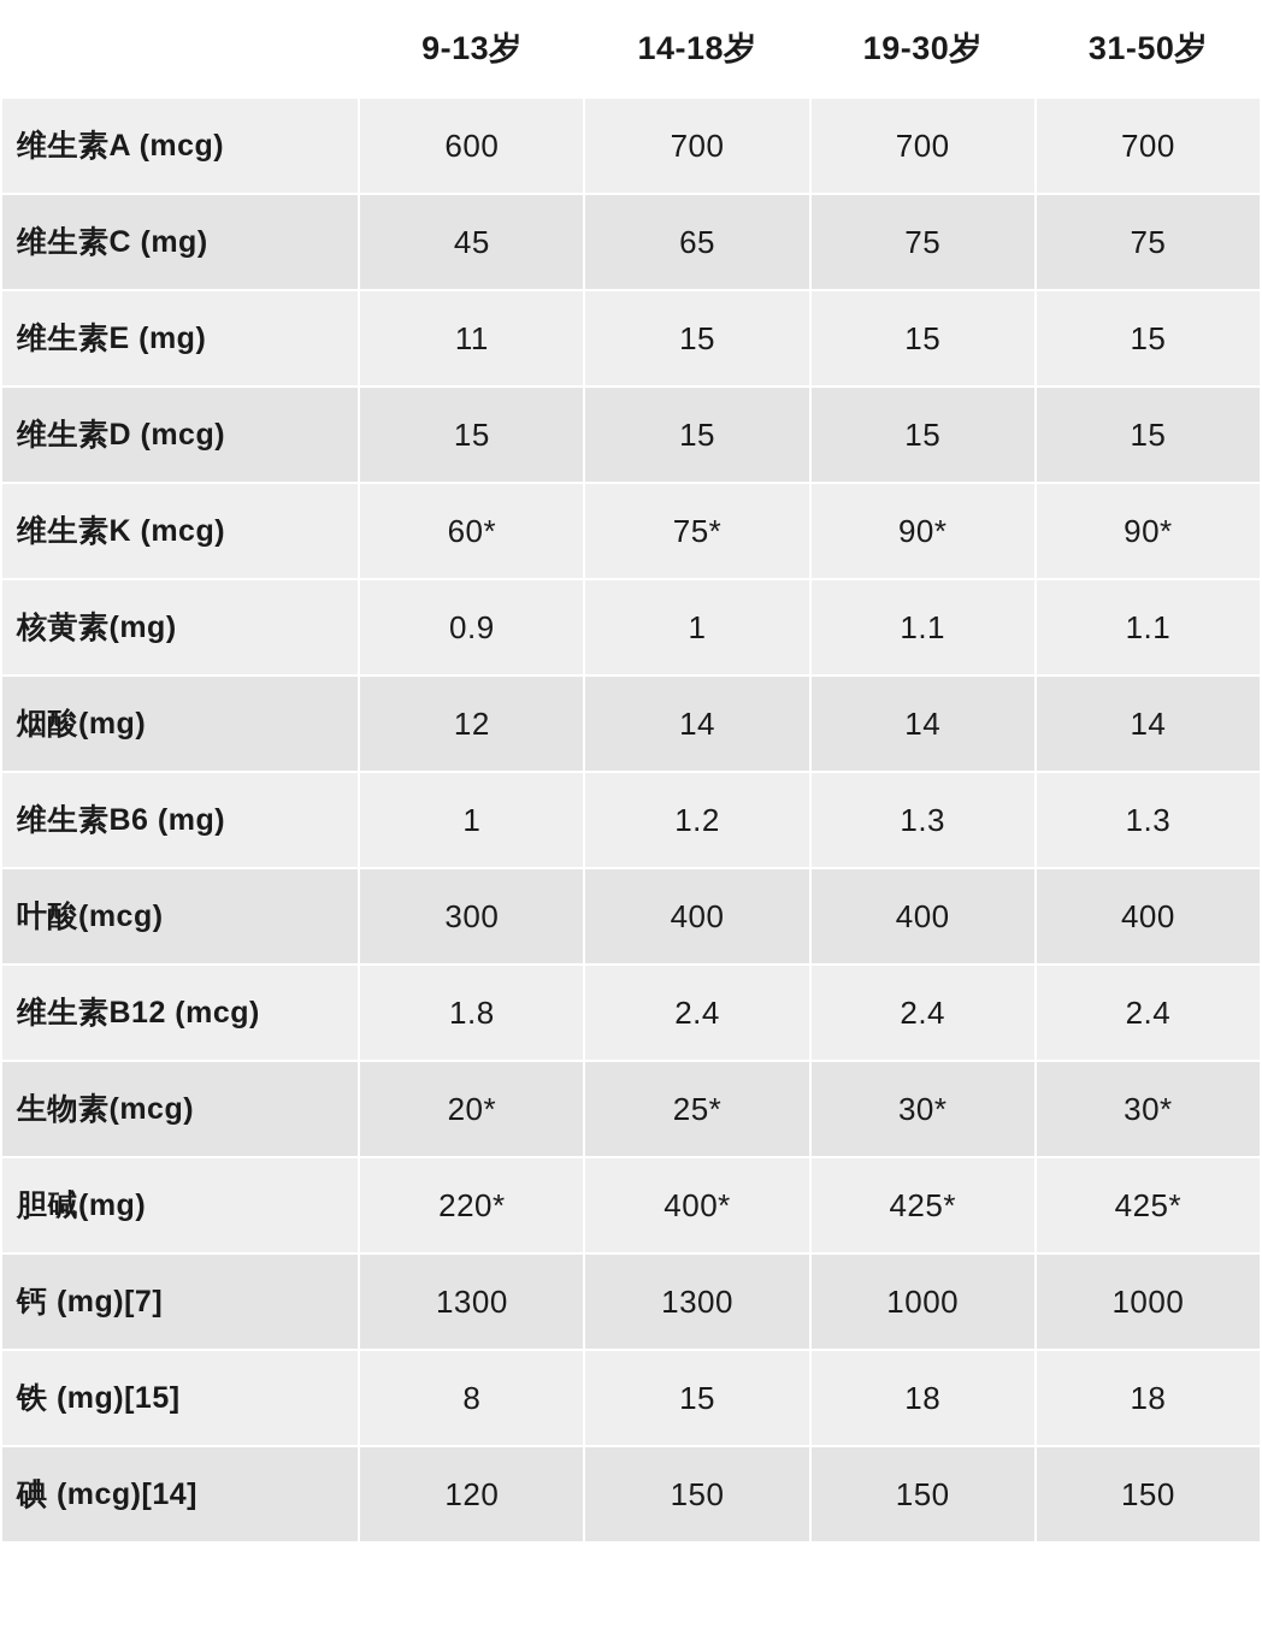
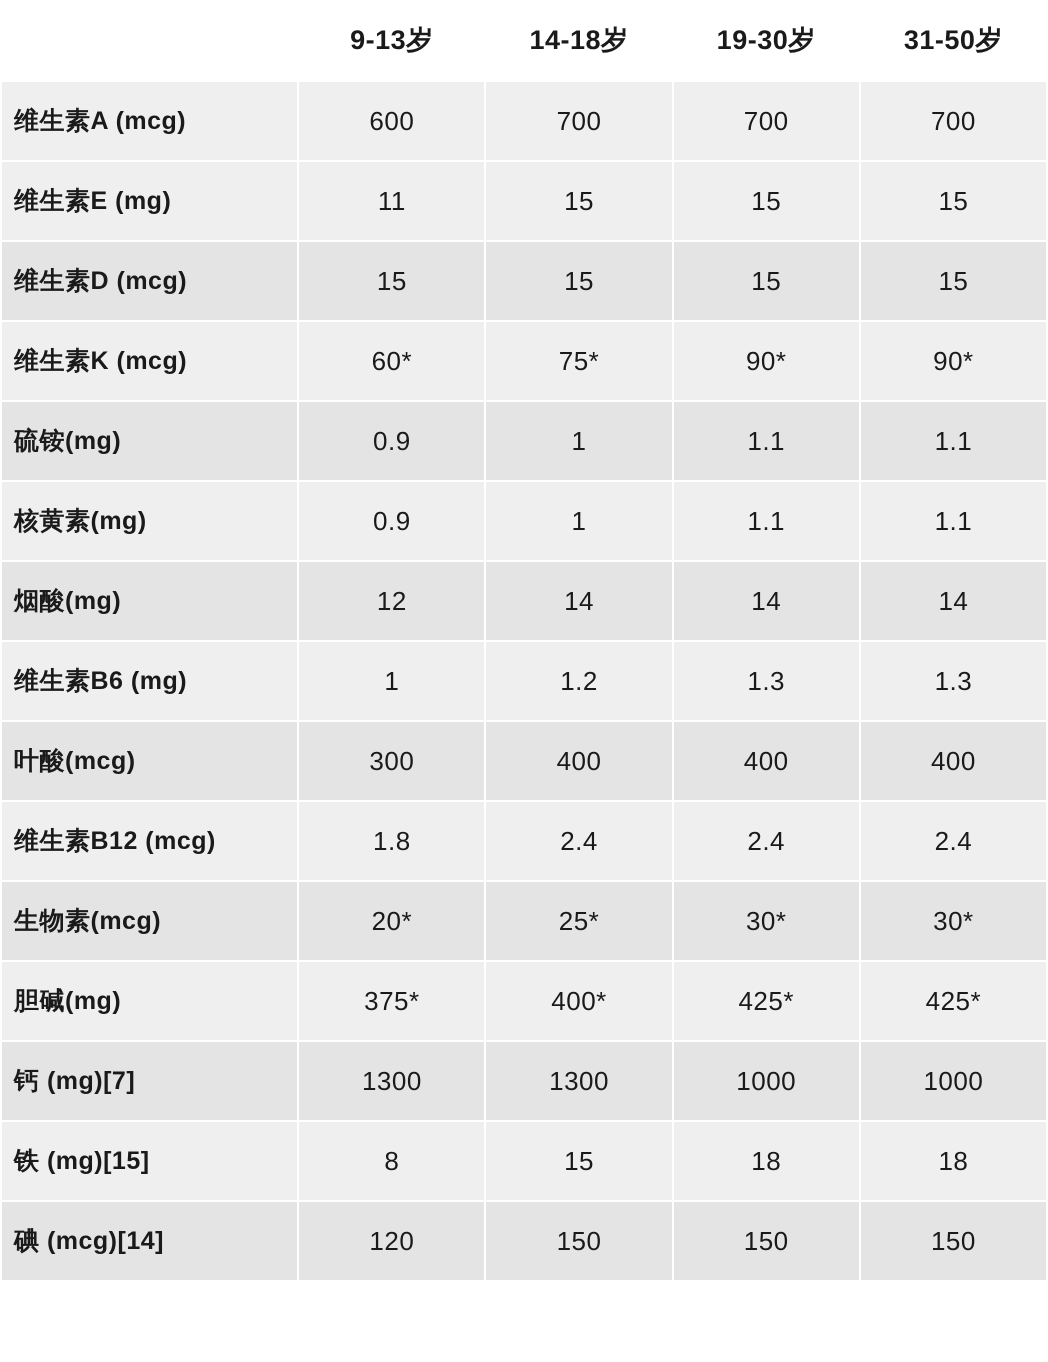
  	9-13岁	14-18岁	19-30岁	31-50岁
  维生素A (mcg)	600	700	700	700
- 维生素C (mg)	45	65	75	75
  维生素E (mg)	11	15	15	15
  维生素D (mcg)	15	15	15	15
  维生素K (mcg)	60*	75*	90*	90*
+ 硫铵(mg)	0.9	1	1.1	1.1
  核黄素(mg)	0.9	1	1.1	1.1
  烟酸(mg)	12	14	14	14
  维生素B6 (mg)	1	1.2	1.3	1.3
  叶酸(mcg)	300	400	400	400
  维生素B12 (mcg)	1.8	2.4	2.4	2.4
  生物素(mcg)	20*	25*	30*	30*
- 胆碱(mg)	220*	400*	425*	425*
+ 胆碱(mg)	375*	400*	425*	425*
  钙 (mg)[7]	1300	1300	1000	1000
  铁 (mg)[15]	8	15	18	18
  碘 (mcg)[14]	120	150	150	150
